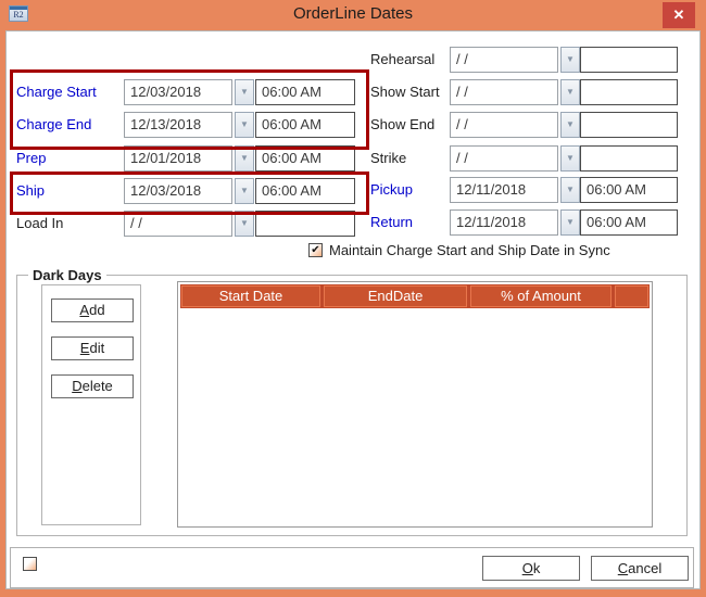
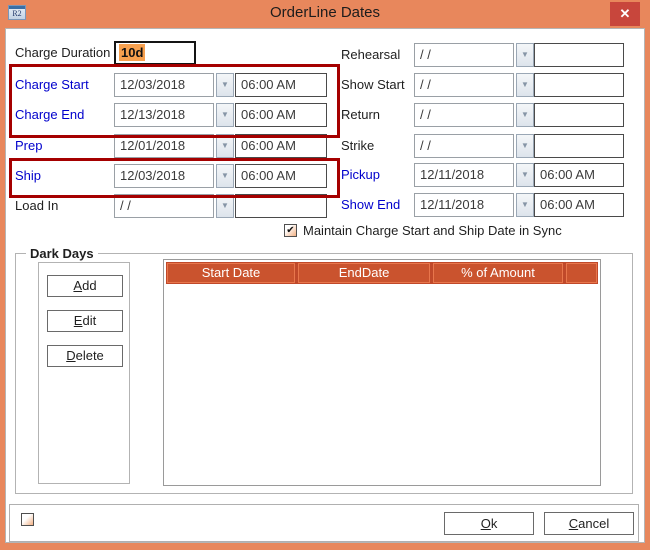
  OrderLine Dates
  R2
  ✕
+ Charge Duration
+ 10d
  Charge Start
  12/03/2018
  ▼
  06:00 AM
  Charge End
  12/13/2018
  ▼
  06:00 AM
  Prep
  12/01/2018
  ▼
  06:00 AM
  Ship
  12/03/2018
  ▼
  06:00 AM
  Load In
  / /
  ▼
  Rehearsal
  / /
  ▼
  Show Start
  / /
  ▼
- Show End
+ Return
  / /
  ▼
  Strike
  / /
  ▼
  Pickup
  12/11/2018
  ▼
  06:00 AM
- Return
+ Show End
  12/11/2018
  ▼
  06:00 AM
  ✔
  Maintain Charge Start and Ship Date in Sync
  Dark Days
  Add
  Edit
  Delete
  Start Date
  EndDate
  % of Amount
  Ok
  Cancel
